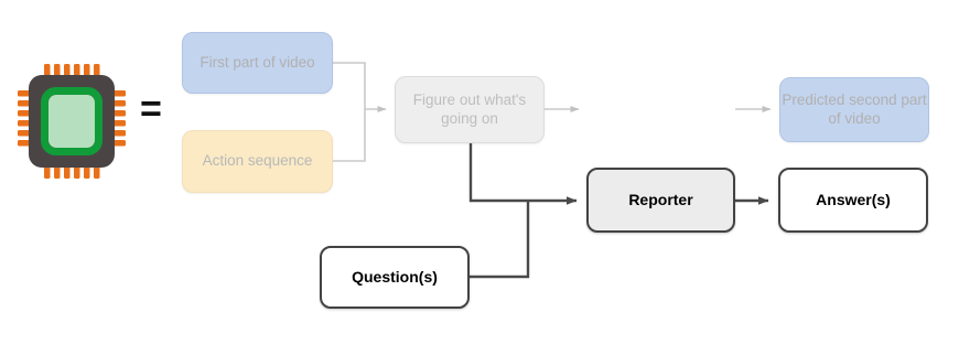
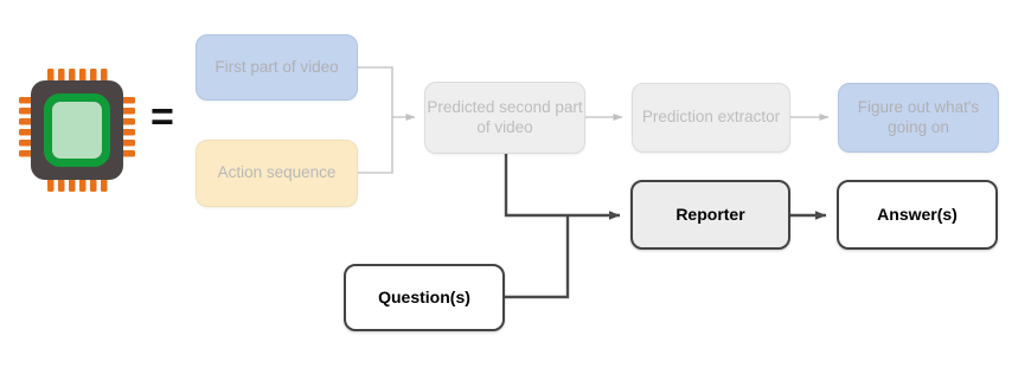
  =
  First part of video
  Action sequence
- Figure out what's going on
+ Predicted second part of video
+ Prediction extractor
- Predicted second part of video
+ Figure out what's going on
  Reporter
  Answer(s)
  Question(s)
